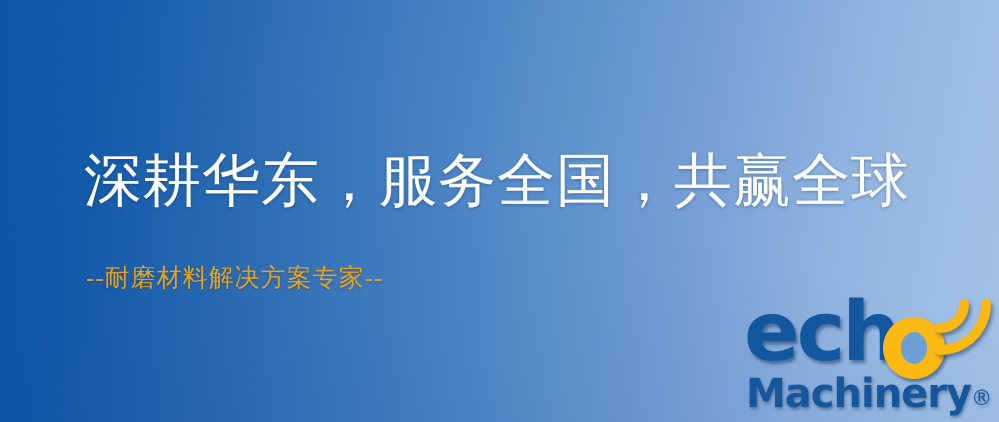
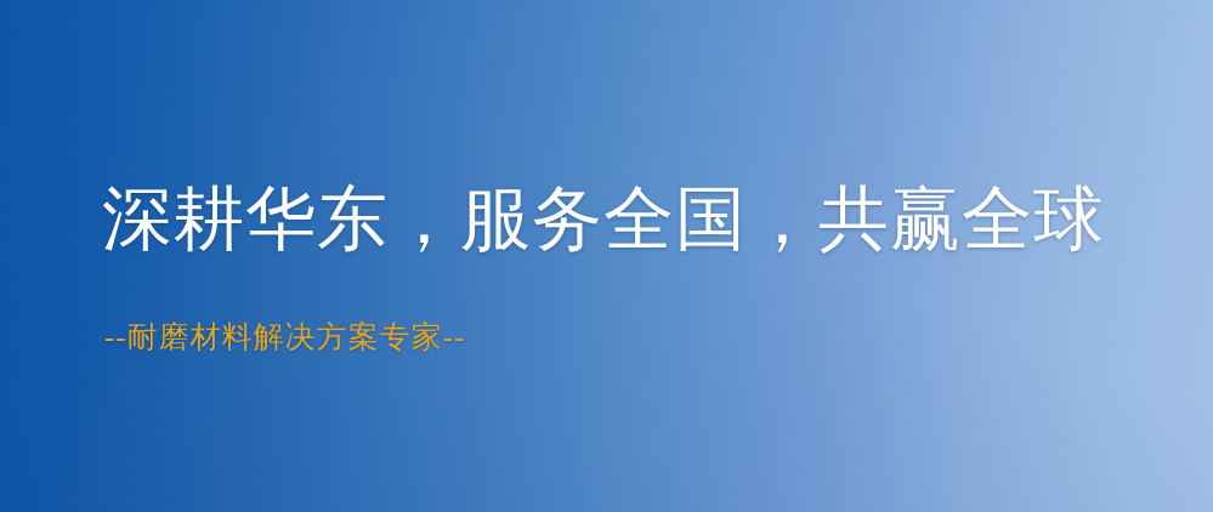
  深耕华东，服务全国，共赢全球
  --耐磨材料解决方案专家--
- ech
- Machinery®
